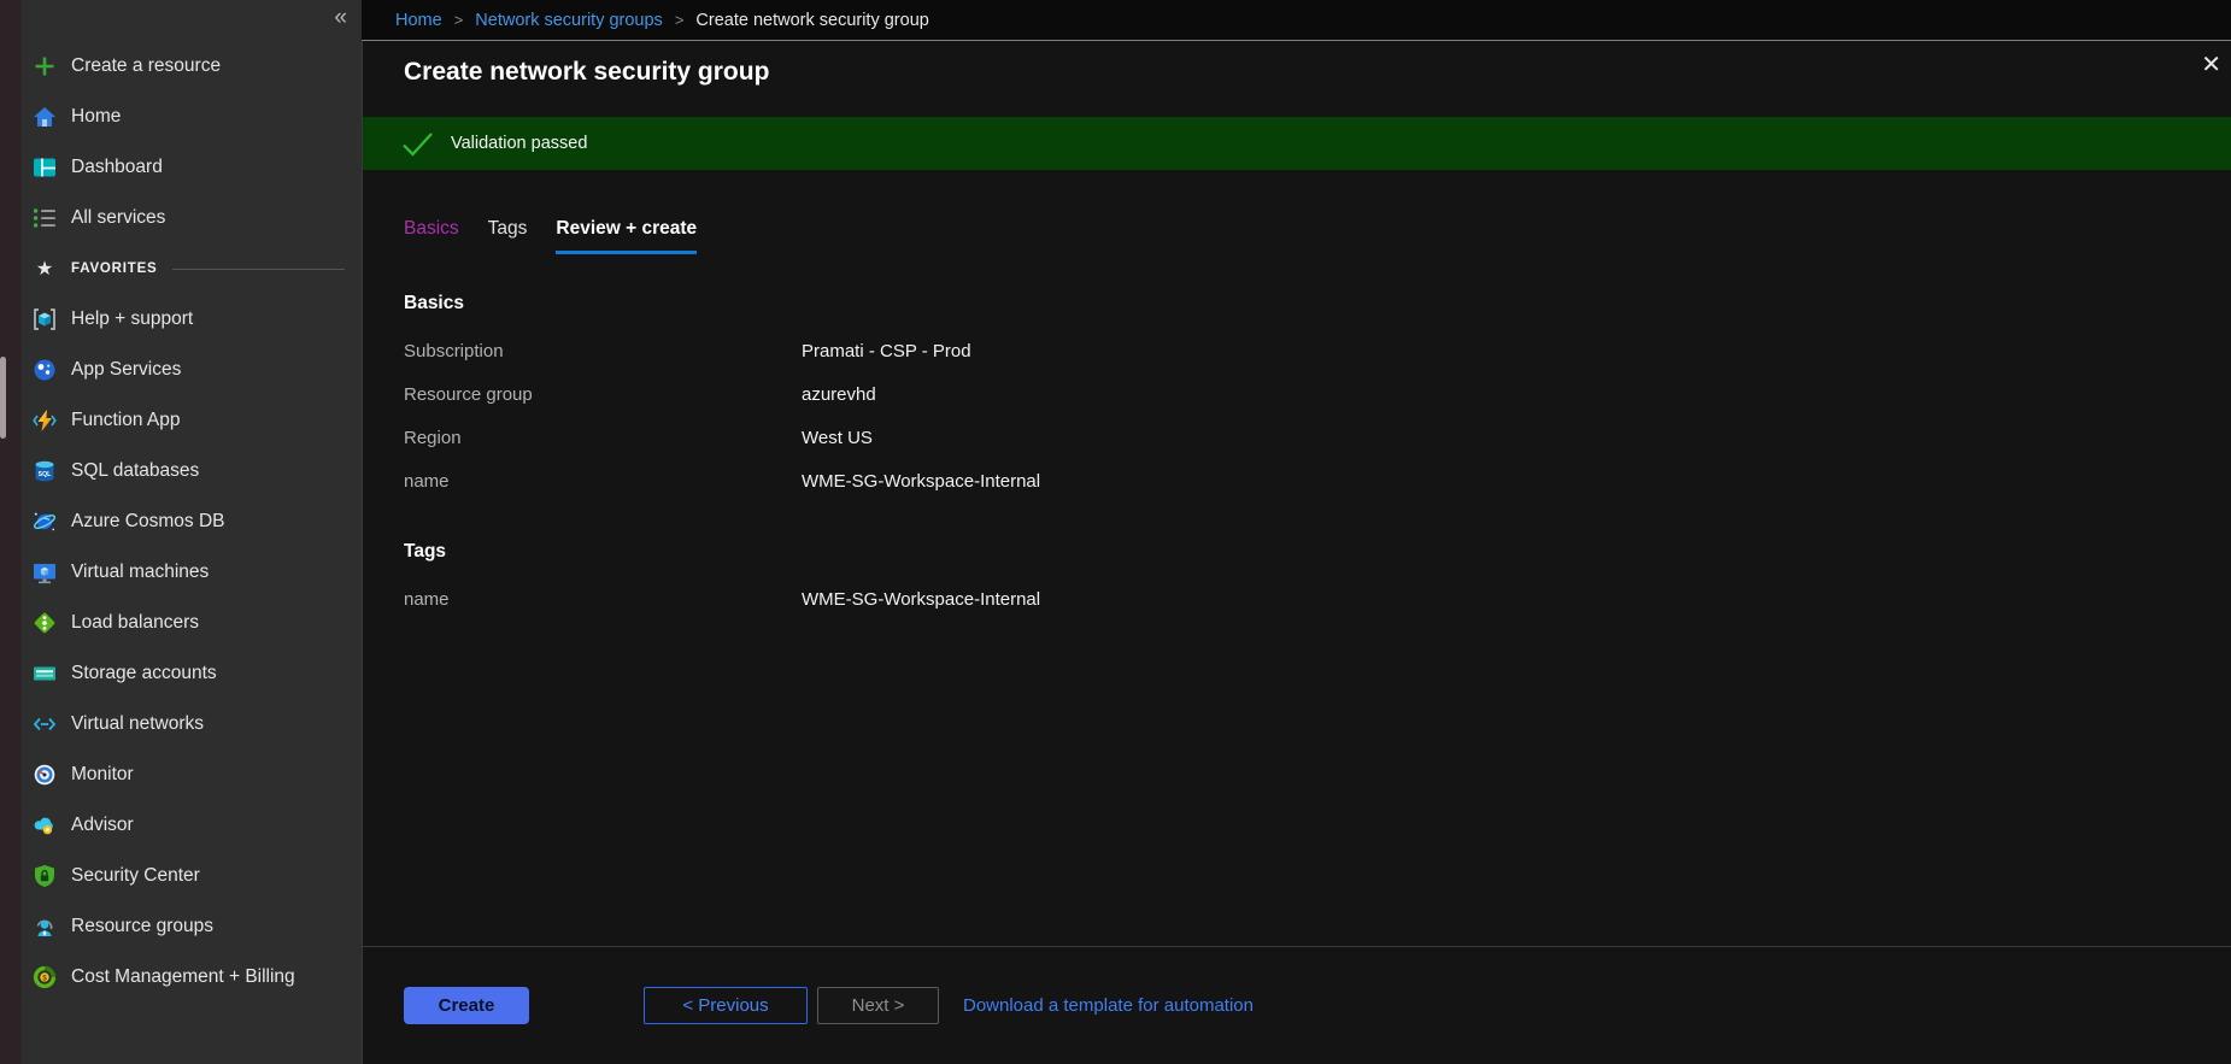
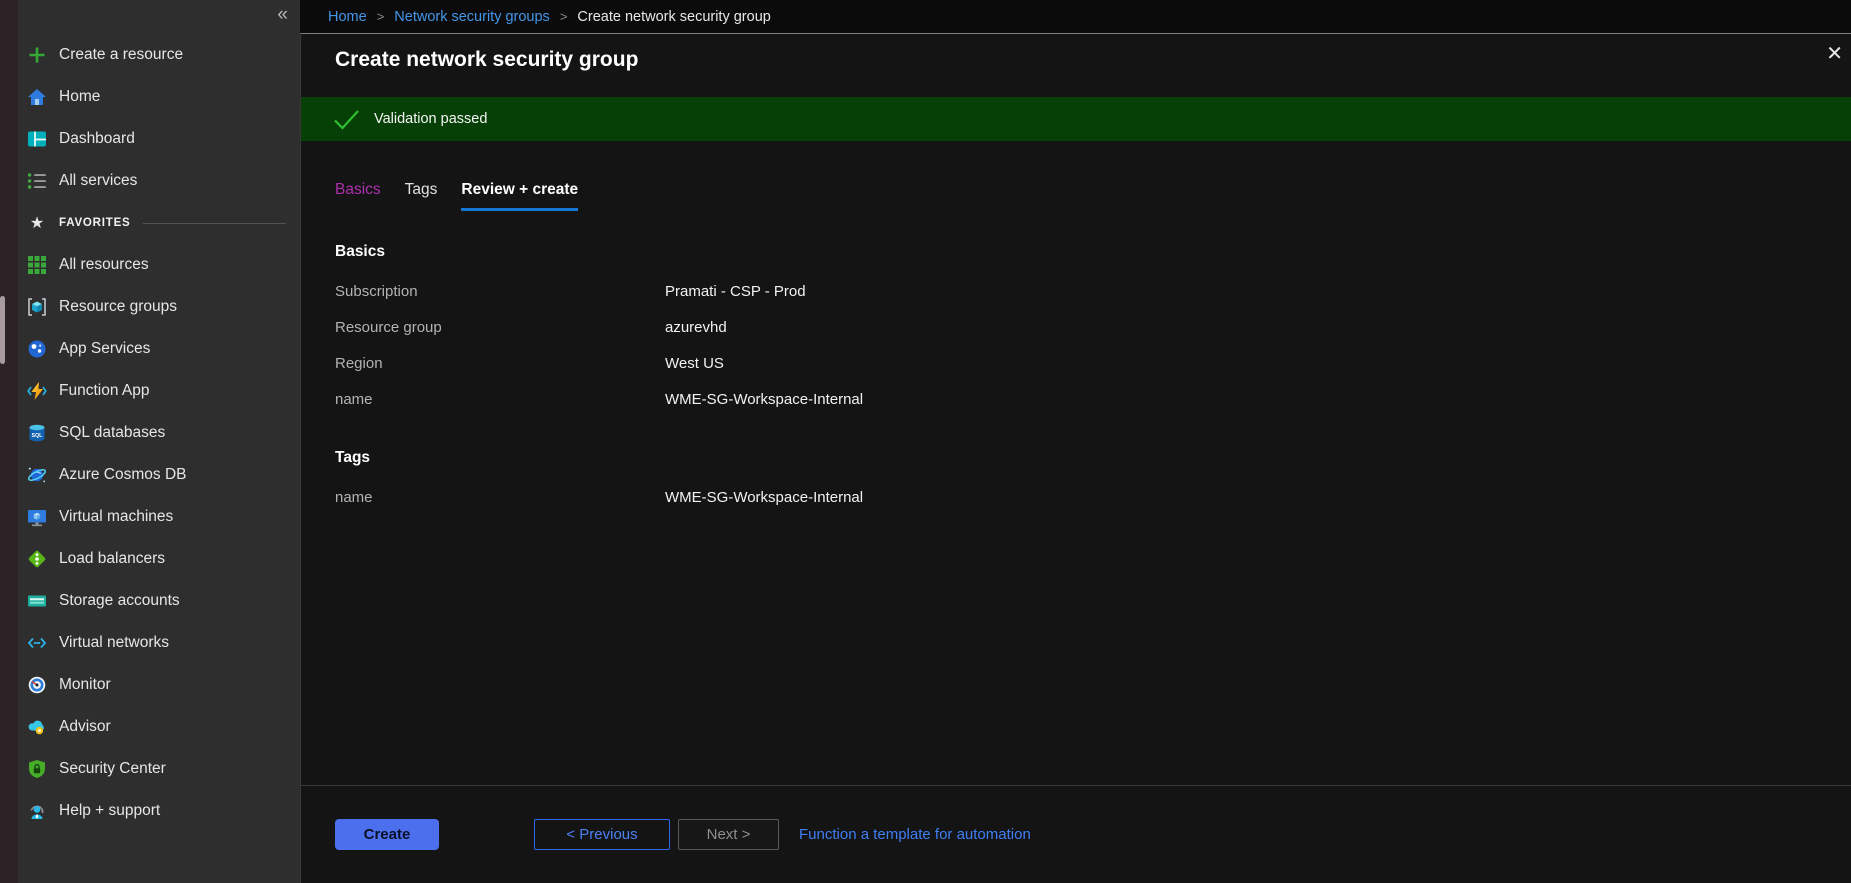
  «
  Create a resource
  Home
  Dashboard
  All services
  ★
  FAVORITES
+ All resources
- Help + support
+ Resource groups
  App Services
  Function App
  SQL databases
  Azure Cosmos DB
  Virtual machines
  Load balancers
  Storage accounts
  Virtual networks
  Monitor
  Advisor
  Security Center
- Resource groups
+ Help + support
- Cost Management + Billing
  Home
  >
  Network security groups
  >
  Create network security group
  Create network security group
  ✕
  Validation passed
  Basics
  Tags
  Review + create
  Basics
  Subscription
  Pramati - CSP - Prod
  Resource group
  azurevhd
  Region
  West US
  name
  WME-SG-Workspace-Internal
  Tags
  name
  WME-SG-Workspace-Internal
  Create
  < Previous
  Next >
- Download a template for automation
+ Function a template for automation
